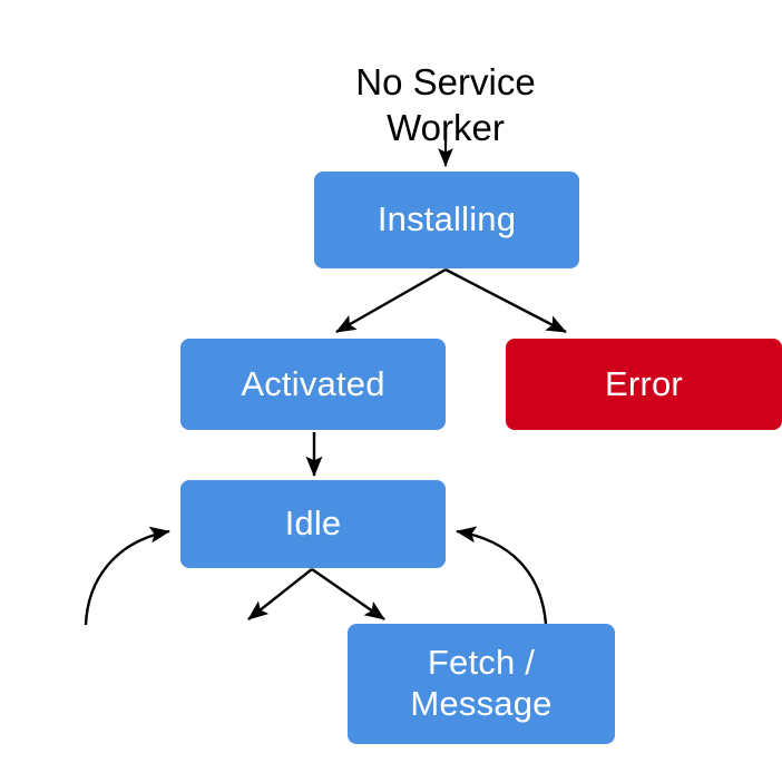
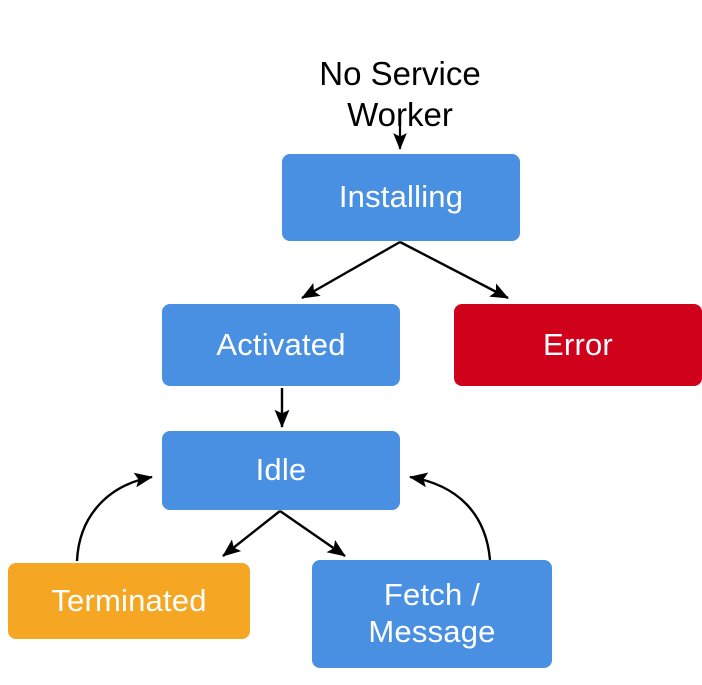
  No Service
  Worker
  Installing
  Activated
  Error
  Idle
+ Terminated
  Fetch /
  Message
